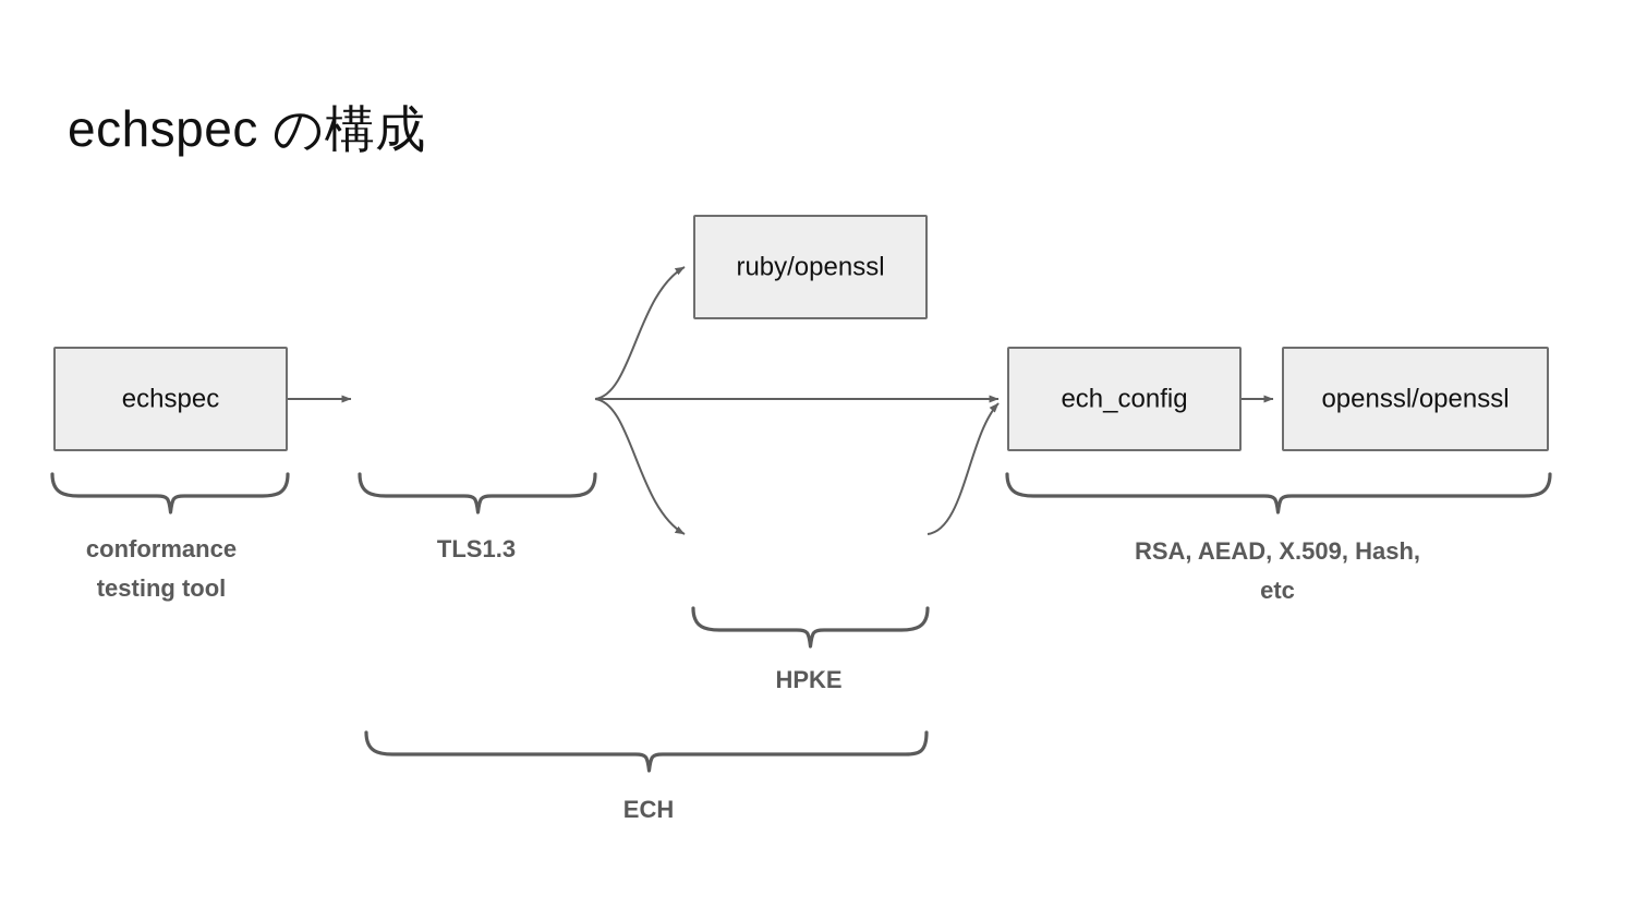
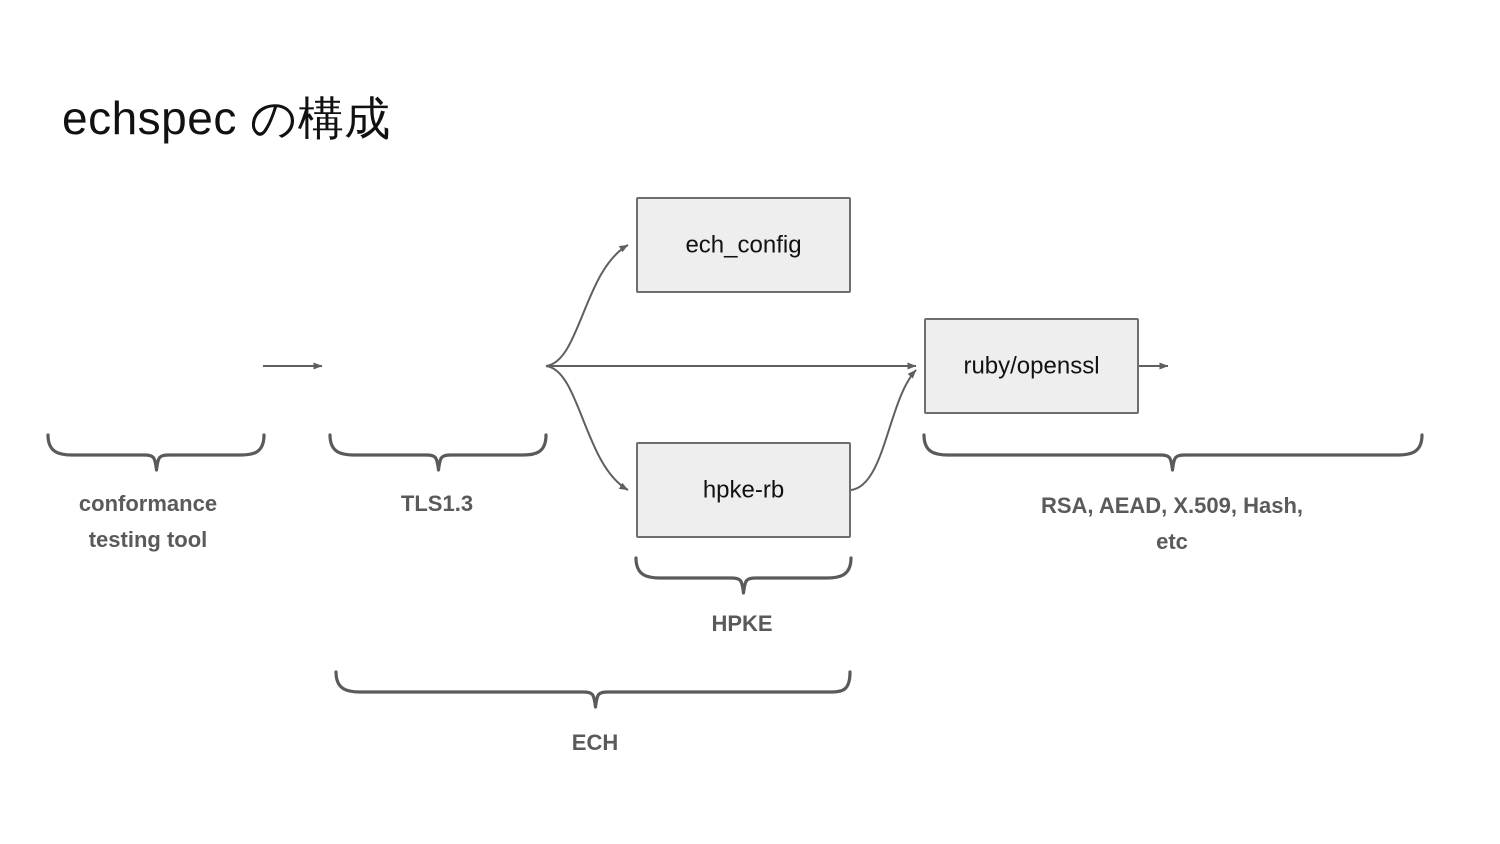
  echspec の構成
- echspec
- ruby/openssl
+ ech_config
+ hpke-rb
- ech_config
+ ruby/openssl
- openssl/openssl
  conformance
  testing tool
  TLS1.3
  HPKE
  RSA, AEAD, X.509, Hash,
  etc
  ECH
